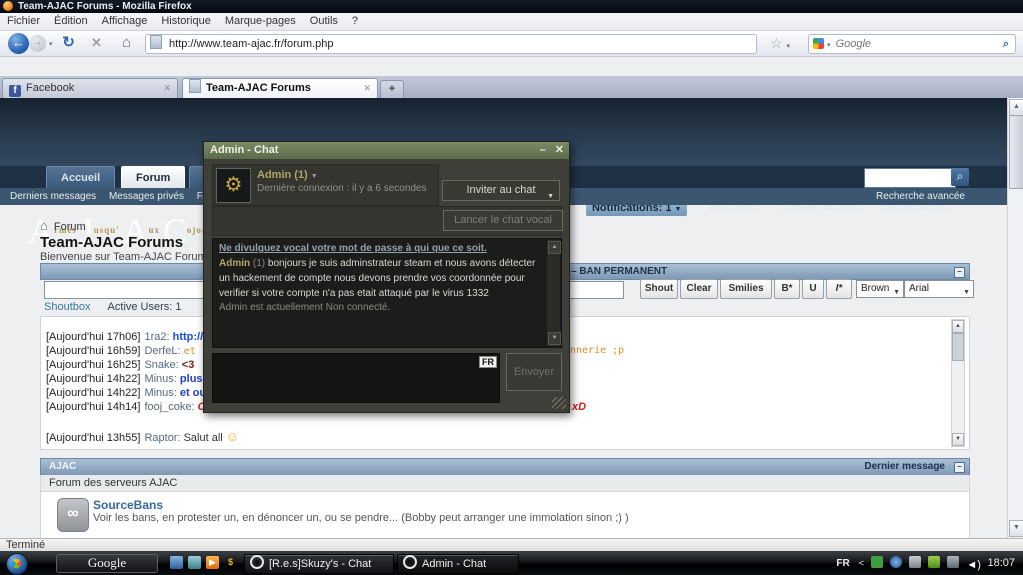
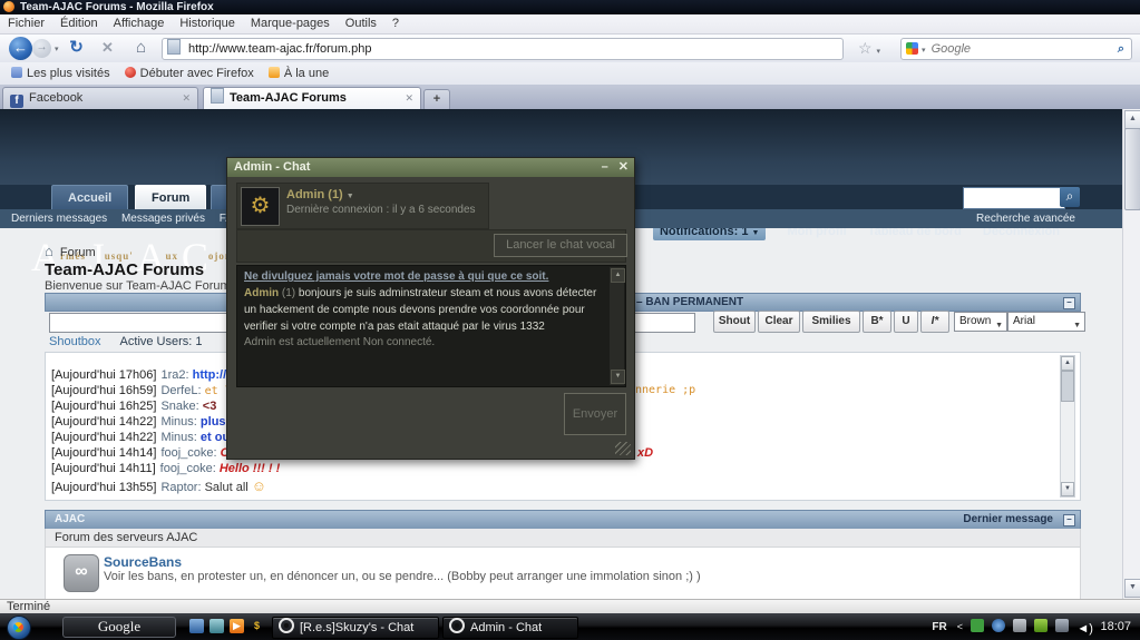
  Team-AJAC Forums - Mozilla Firefox
  Fichier Édition Affichage Historique Marque-pages Outils ?
  ←
  →
  ↻
  ✕
  ⌂
  http://www.team-ajac.fr/forum.php
  Google
  ⌕
+ Les plus visités Débuter avec Firefox À la une
  f Facebook
  ✕
  Team-AJAC Forums
  ✕
  +
  Notifications: 1 Mon profil Tableau de bord Déconnexion
  Armés Jusqu' Aux Cojo
  Accueil
  Forum
  ⌕
  Derniers messages Messages privés F
  Recherche avancée
  ⌂ Forum
  Team-AJAC Forums
  Bienvenue sur Team-AJAC Foru
  – BAN PERMANENT
  –
  Shout
  Clear
  Smilies
  B*
  U
  I*
  Brown
  Arial
  Shoutbox Active Users: 1
  [Aujourd'hui 17h06] 1ra2: http://
  [Aujourd'hui 16h59] DerfeL: et
  [Aujourd'hui 16h25] Snake: <3
  [Aujourd'hui 14h22] Minus: plus
  [Aujourd'hui 14h22] Minus: et o
  [Aujourd'hui 14h14] fooj_coke: O
+ [Aujourd'hui 14h11] fooj_coke: Hello !!! ! !
  [Aujourd'hui 13h55] Raptor: Salut all ☺
  nnerie ;p
  xD
  AJAC
  Dernier message
  –
  Forum des serveurs AJAC
  ∞
  SourceBans
  Voir les bans, en protester un, en dénoncer un, ou se pendre... (Bobby peut arranger une immolation sinon ;) )
  Terminé
  Admin - Chat
  – ✕
  ⚙
  Admin (1)
  Dernière connexion : il y a 6 secondes
- Inviter au chat
  Lancer le chat vocal
- Ne divulguez vocal votre mot de passe à qui que ce soit.
+ Ne divulguez jamais votre mot de passe à qui que ce soit.
  Admin (1) bonjours je suis adminstrateur steam et nous avons détecter un hackement de compte nous devons prendre vos coordonnée pour verifier si votre compte n'a pas etait attaqué par le virus 1332
  Admin est actuellement Non connecté.
- FR
  Envoyer
  Google
  ▶
  $
  [R.e.s]Skuzy's - Chat
  Admin - Chat
  FR < ◄ 18:07
